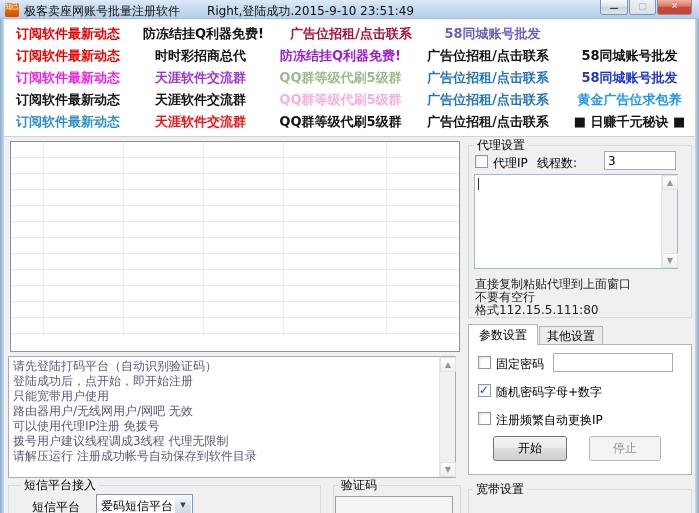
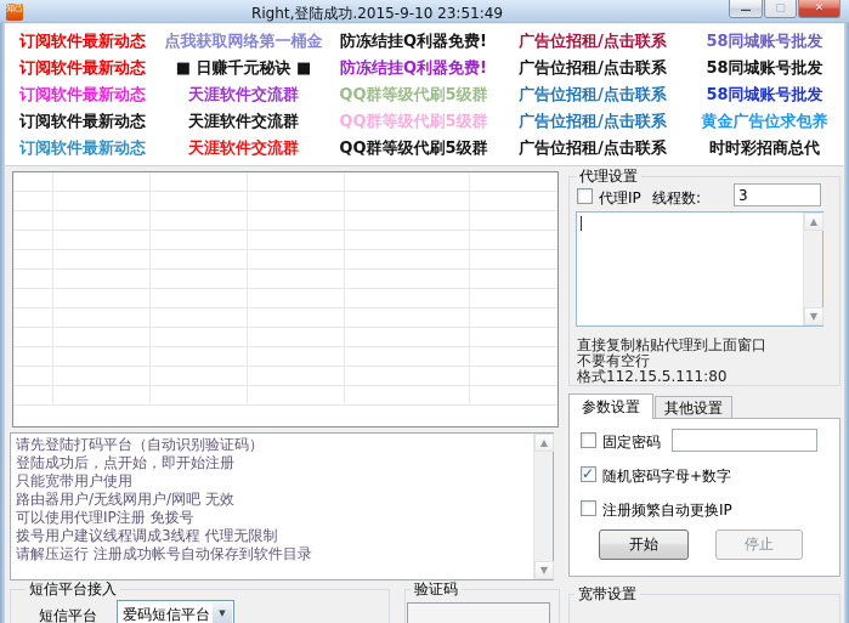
  知己
- 极客卖座网账号批量注册软件
  Right,登陆成功.2015-9-10 23:51:49
  —
  ▢
  ✕
  订阅软件最新动态
+ 点我获取网络第一桶金
  防冻结挂Q利器免费!
  广告位招租/点击联系
  58同城账号批发
  订阅软件最新动态
- 时时彩招商总代
+ ■ 日赚千元秘诀 ■
  防冻结挂Q利器免费!
  广告位招租/点击联系
  58同城账号批发
  订阅软件最新动态
  天涯软件交流群
  QQ群等级代刷5级群
  广告位招租/点击联系
  58同城账号批发
  订阅软件最新动态
  天涯软件交流群
  QQ群等级代刷5级群
  广告位招租/点击联系
  黄金广告位求包养
  订阅软件最新动态
  天涯软件交流群
  QQ群等级代刷5级群
  广告位招租/点击联系
- ■ 日赚千元秘诀 ■
+ 时时彩招商总代
  代理设置
  代理IP
  线程数:
  3
  ▲
  ▼
  直接复制粘贴代理到上面窗口
  不要有空行
  格式112.15.5.111:80
  参数设置
  其他设置
  固定密码
  ✓
  随机密码字母+数字
  注册频繁自动更换IP
  开始
  停止
  请先登陆打码平台（自动识别验证码）
  登陆成功后，点开始，即开始注册
  只能宽带用户使用
  路由器用户/无线网用户/网吧 无效
  可以使用代理IP注册 免拨号
  拨号用户建议线程调成3线程 代理无限制
  请解压运行 注册成功帐号自动保存到软件目录
  ▲
  ▼
  短信平台接入
  短信平台
  爱码短信平台
  ▼
  验证码
  宽带设置
